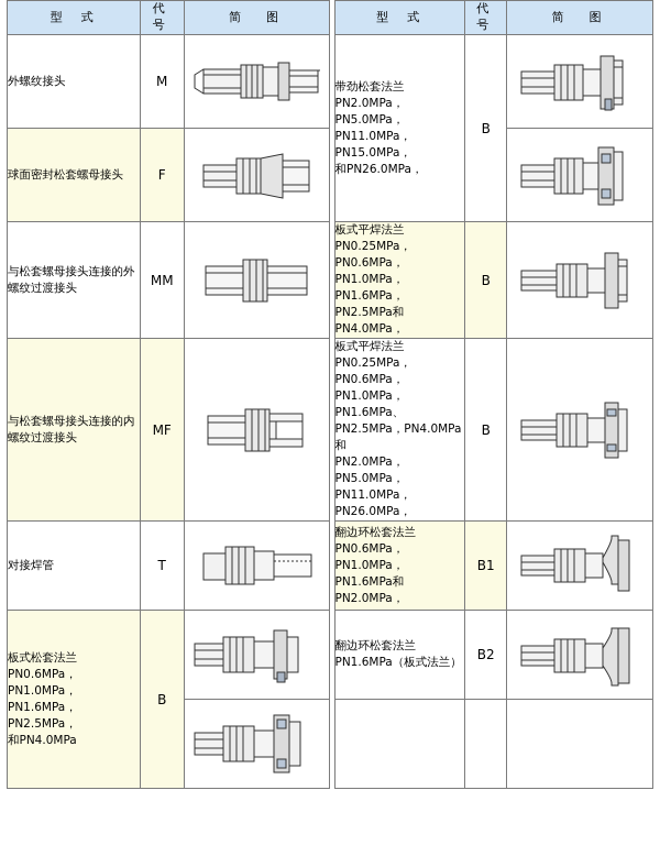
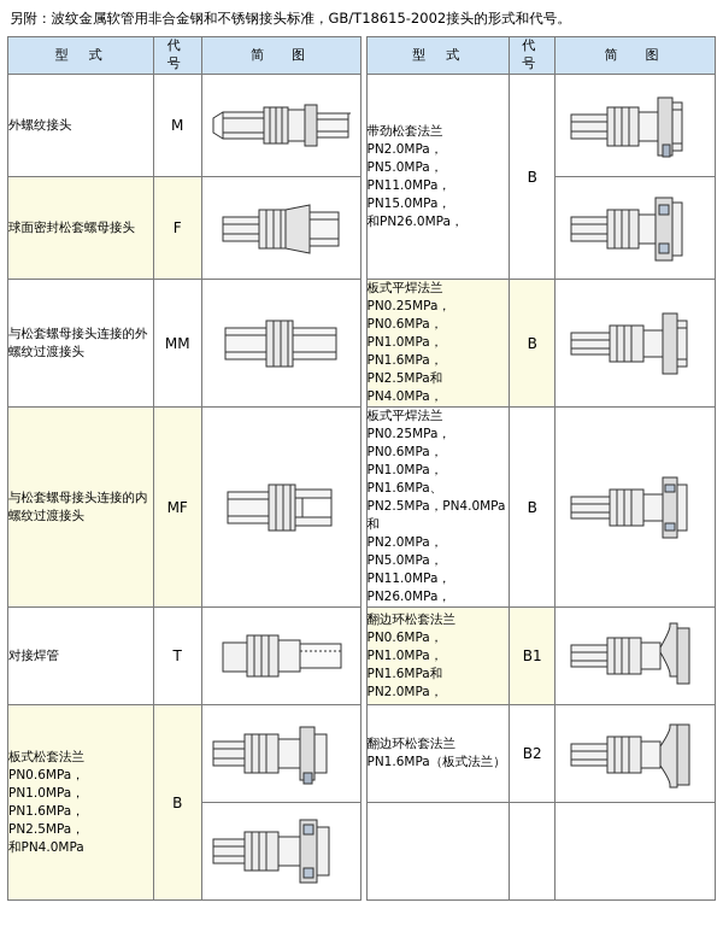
+ 另附：波纹金属软管用非合金钢和不锈钢接头标准，GB/T18615-2002接头的形式和代号。
  型 式	代 号	简 图		型 式	代 号	简 图
  外螺纹接头	M			带劲松套法兰 PN2.0MPa，PN5.0MPa， PN11.0MPa，PN15.0MPa， 和PN26.0MPa，	B
  球面密封松套螺母接头	F
  与松套螺母接头连接的外螺纹过渡接头	MM			板式平焊法兰 PN0.25MPa，PN0.6MPa， PN1.0MPa，PN1.6MPa， PN2.5MPa和PN4.0MPa，	B
  与松套螺母接头连接的内螺纹过渡接头	MF			板式平焊法兰 PN0.25MPa，PN0.6MPa， PN1.0MPa，PN1.6MPa、 PN2.5MPa，PN4.0MPa和 PN2.0MPa，PN5.0MPa， PN11.0MPa，PN26.0MPa，	B
  对接焊管	T			翻边环松套法兰 PN0.6MPa，PN1.0MPa， PN1.6MPa和PN2.0MPa，	B1
  板式松套法兰 PN0.6MPa，PN1.0MPa， PN1.6MPa，PN2.5MPa， 和PN4.0MPa	B			翻边环松套法兰 PN1.6MPa（板式法兰）	B2
